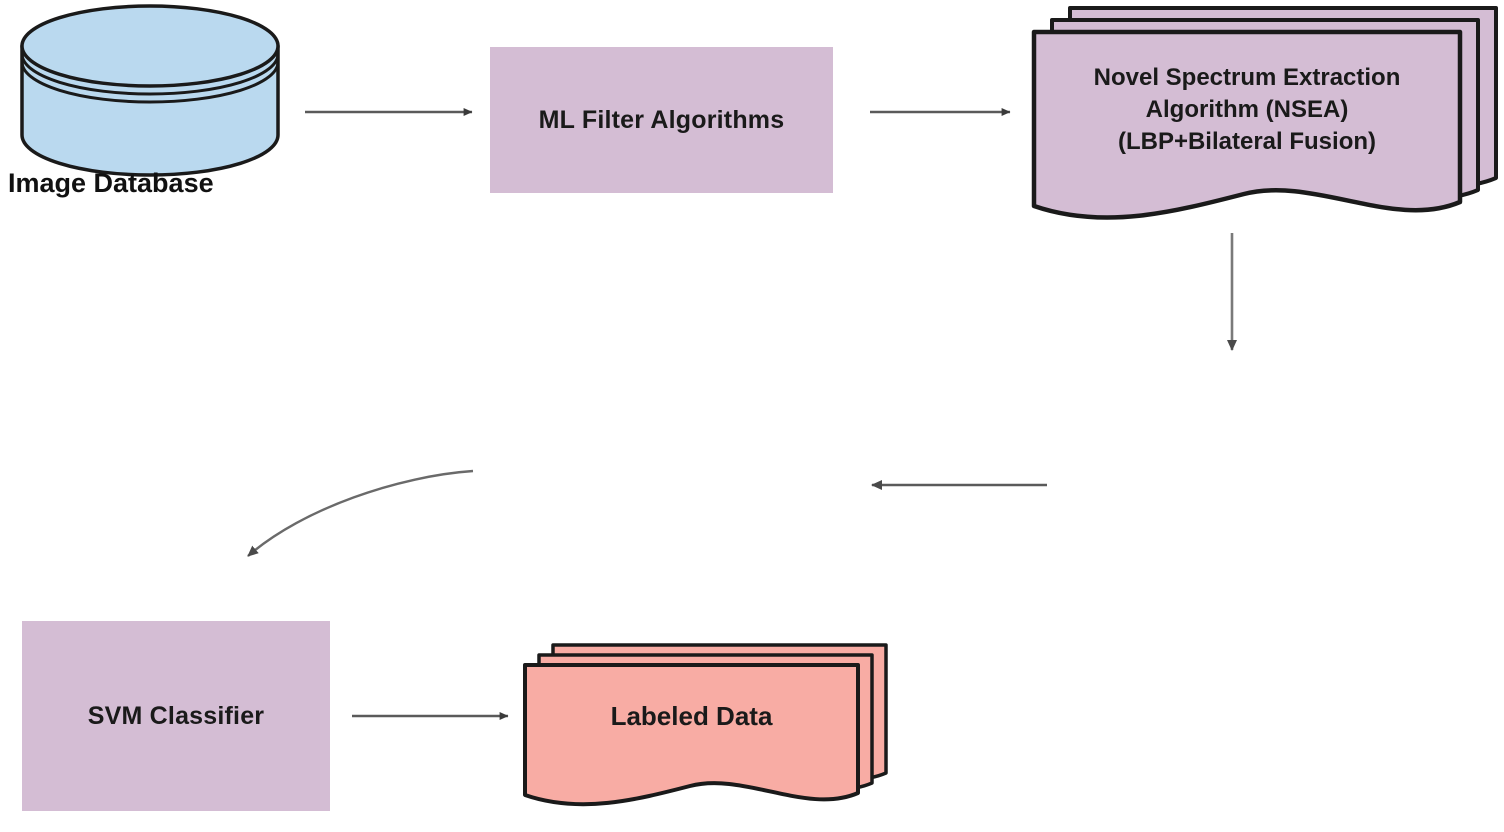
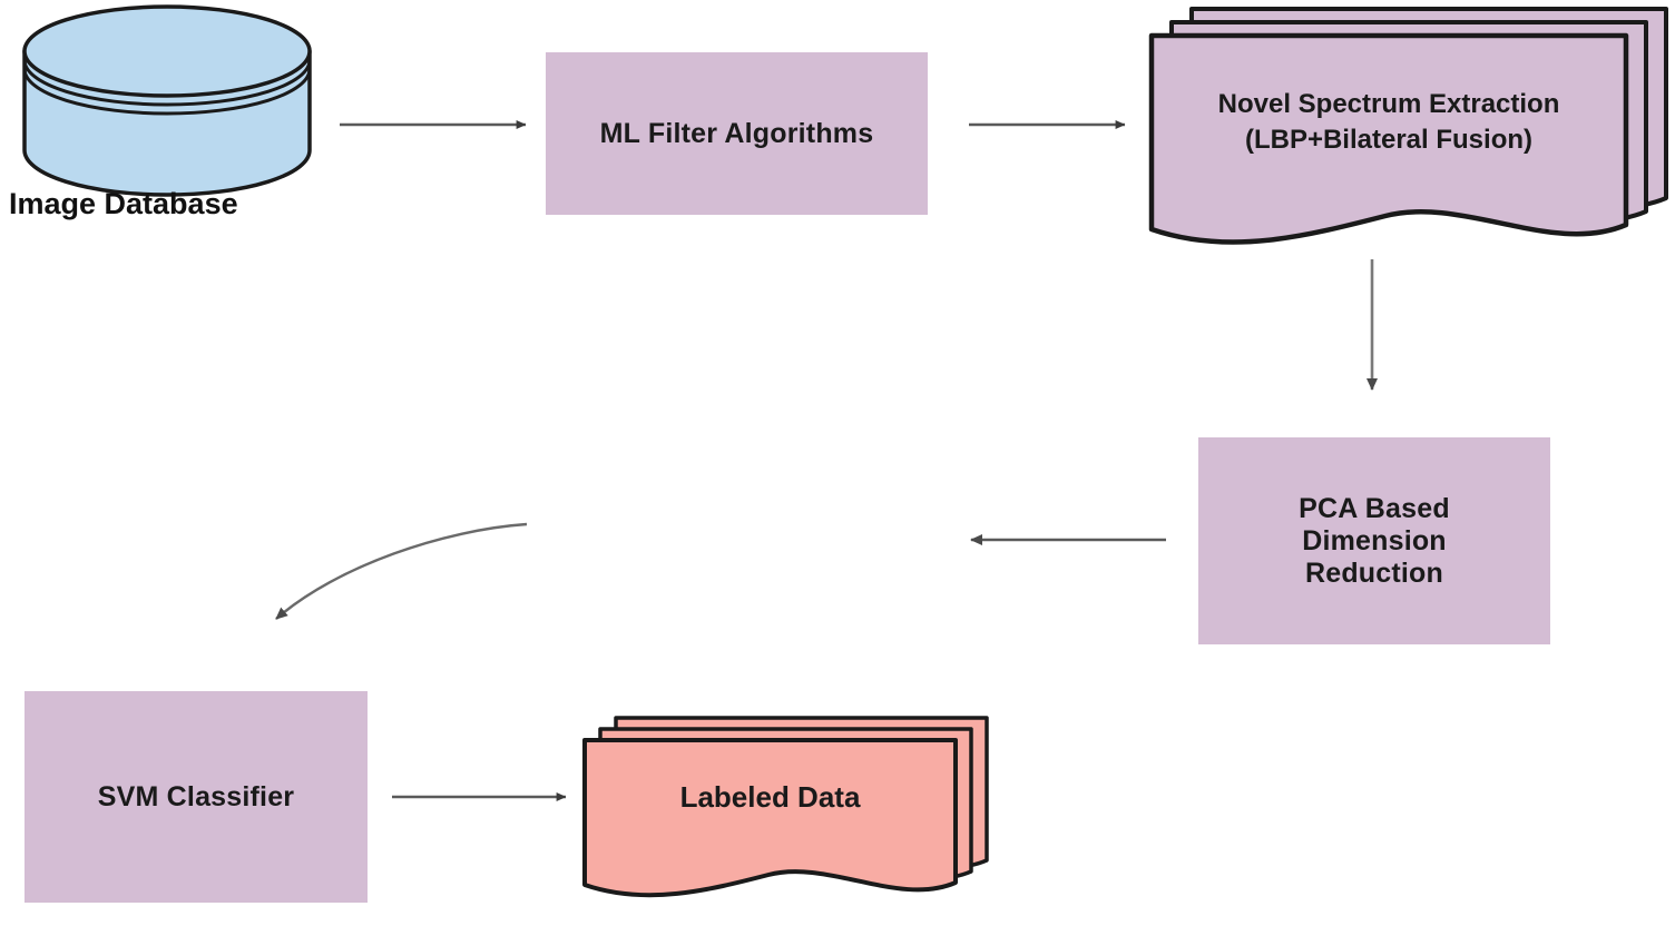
  Image Database
  ML Filter Algorithms
+ PCA Based
+ Dimension
+ Reduction
  SVM Classifier
  Novel Spectrum Extraction
- Algorithm (NSEA)
  (LBP+Bilateral Fusion)
  Labeled Data
